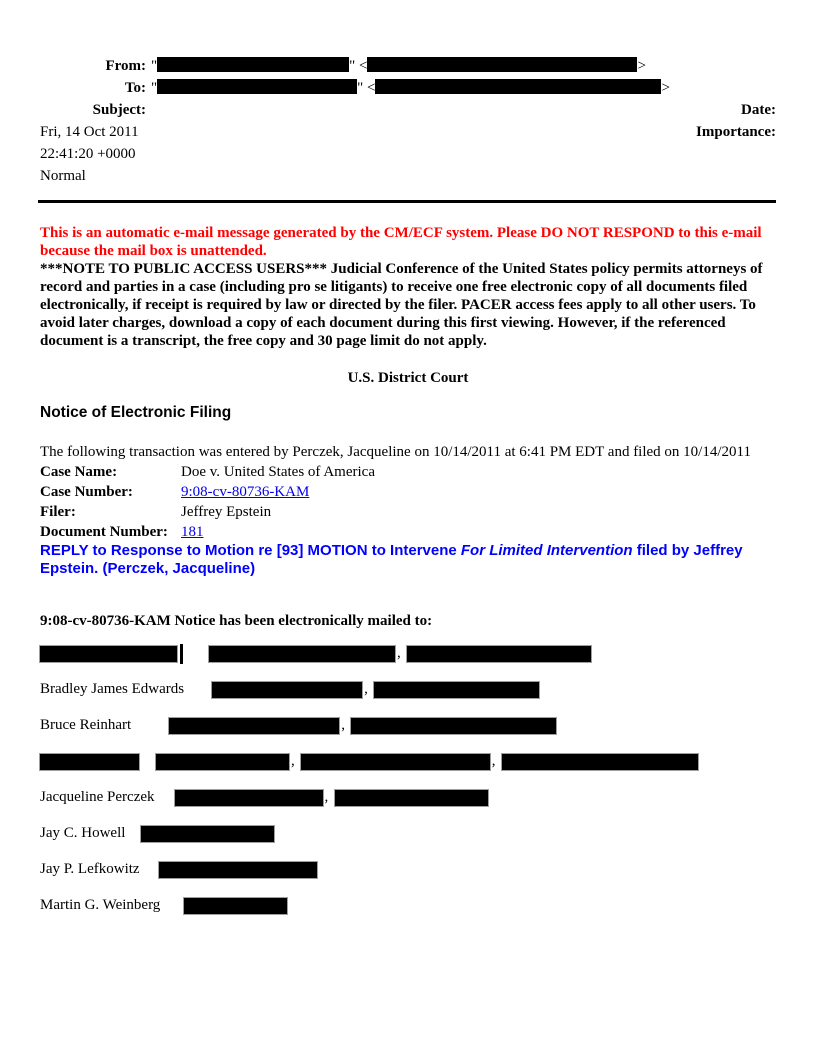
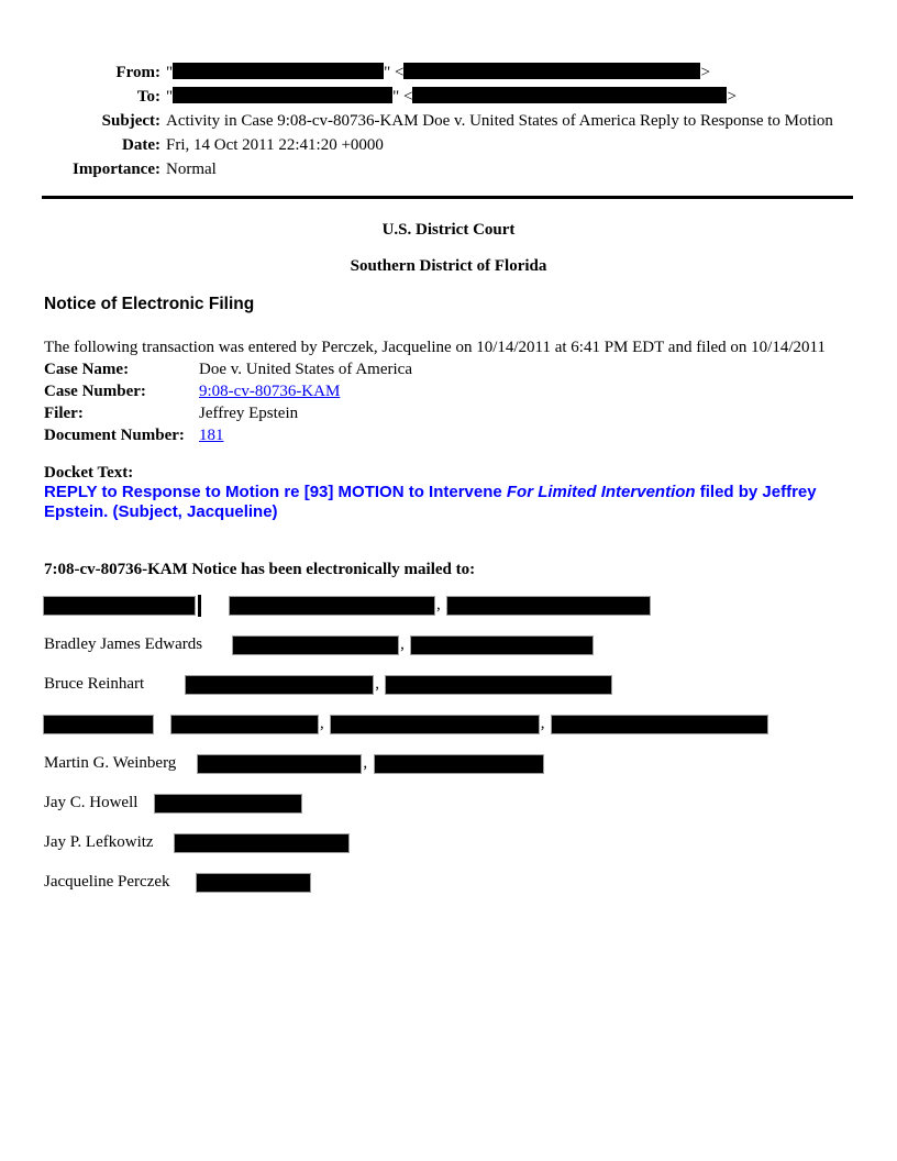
  From:
  " " < >
  To:
  " " < >
  Subject:
+ Activity in Case 9:08-cv-80736-KAM Doe v. United States of America Reply to Response to Motion
  Date:
  Fri, 14 Oct 2011 22:41:20 +0000
  Importance:
  Normal
- This is an automatic e-mail message generated by the CM/ECF system. Please DO NOT RESPOND to this e-mail because the mail box is unattended.
- ***NOTE TO PUBLIC ACCESS USERS*** Judicial Conference of the United States policy permits attorneys of record and parties in a case (including pro se litigants) to receive one free electronic copy of all documents filed electronically, if receipt is required by law or directed by the filer. PACER access fees apply to all other users. To avoid later charges, download a copy of each document during this first viewing. However, if the referenced document is a transcript, the free copy and 30 page limit do not apply.
  U.S. District Court
+ Southern District of Florida
  Notice of Electronic Filing
  The following transaction was entered by Perczek, Jacqueline on 10/14/2011 at 6:41 PM EDT and filed on 10/14/2011
  Case Name:
  Doe v. United States of America
  Case Number:
  9:08-cv-80736-KAM
  Filer:
  Jeffrey Epstein
  Document Number:
  181
+ Docket Text:
- REPLY to Response to Motion re [93] MOTION to Intervene For Limited Intervention filed by Jeffrey Epstein. (Perczek, Jacqueline)
+ REPLY to Response to Motion re [93] MOTION to Intervene For Limited Intervention filed by Jeffrey Epstein. (Subject, Jacqueline)
- 9:08-cv-80736-KAM Notice has been electronically mailed to:
+ 7:08-cv-80736-KAM Notice has been electronically mailed to:
  ,
  Bradley James Edwards
  ,
  Bruce Reinhart
  ,
  ,
  ,
- Jacqueline Perczek
+ Martin G. Weinberg
  ,
  Jay C. Howell
  Jay P. Lefkowitz
- Martin G. Weinberg
+ Jacqueline Perczek
